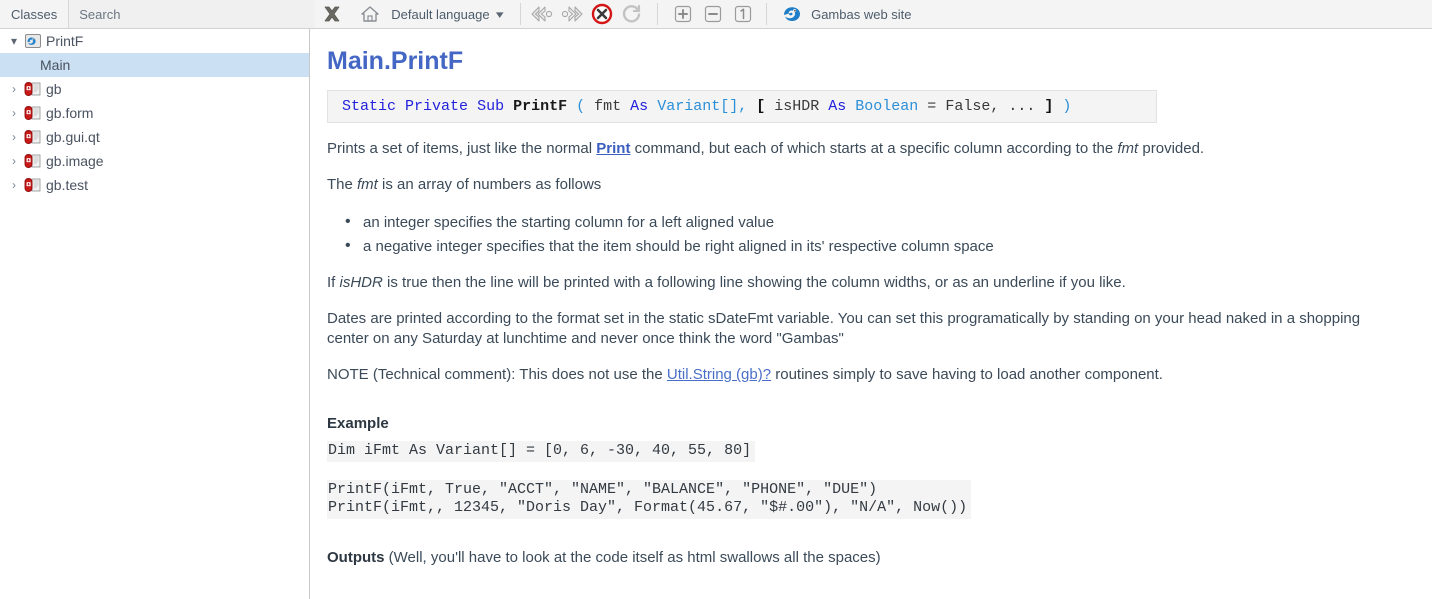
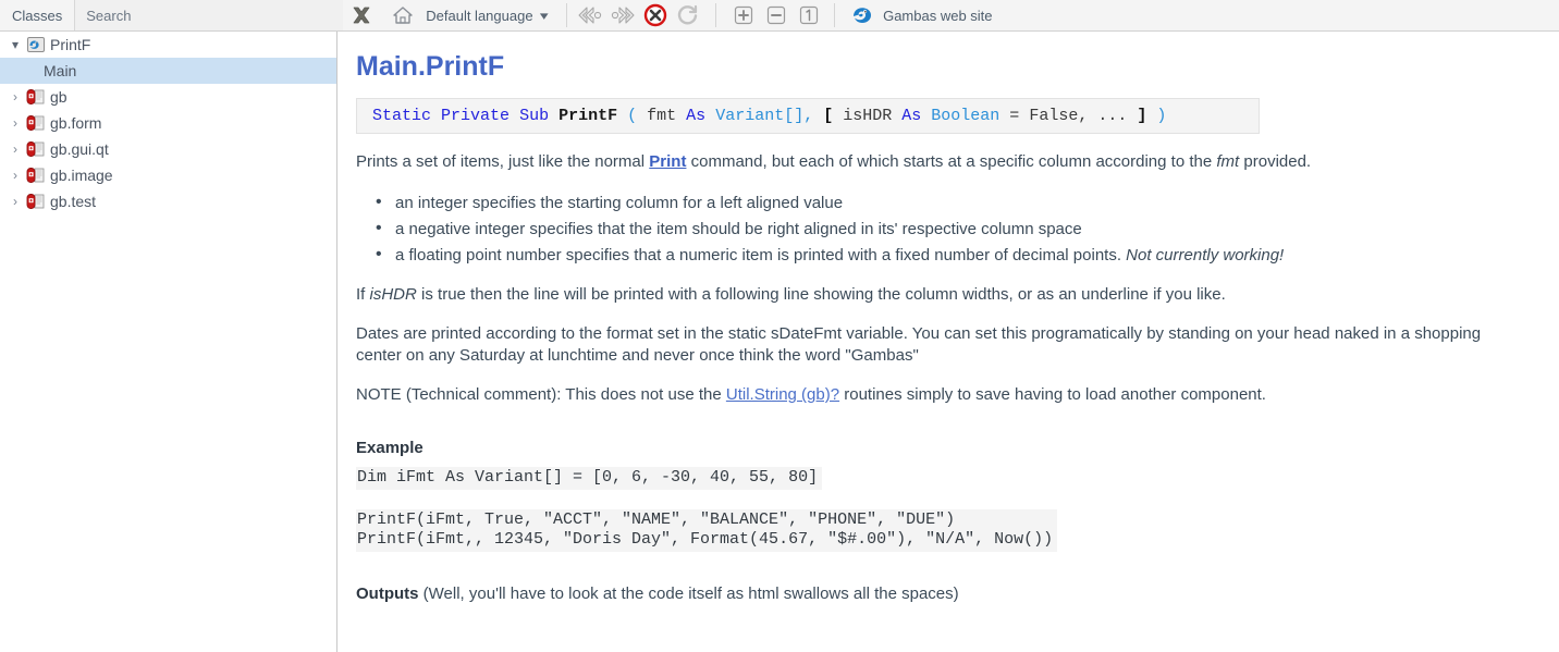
  Classes
  Search
  Default language
  ▾
  Gambas web site
  ▾
  PrintF
  Main
  ›
  gb
  ›
  gb.form
  ›
  gb.gui.qt
  ›
  gb.image
  ›
  gb.test
  Main.PrintF
  Static Private Sub PrintF ( fmt As Variant[], [ isHDR As Boolean = False, ... ] )
  Prints a set of items, just like the normal Print command, but each of which starts at a specific column according to the fmt provided.
- The fmt is an array of numbers as follows
  an integer specifies the starting column for a left aligned value
  a negative integer specifies that the item should be right aligned in its' respective column space
+ a floating point number specifies that a numeric item is printed with a fixed number of decimal points. Not currently working!
  If isHDR is true then the line will be printed with a following line showing the column widths, or as an underline if you like.
  Dates are printed according to the format set in the static sDateFmt variable. You can set this programatically by standing on your head naked in a shopping center on any Saturday at lunchtime and never once think the word "Gambas"
  NOTE (Technical comment): This does not use the Util.String (gb)? routines simply to save having to load another component.
  Example
  Dim iFmt As Variant[] = [0, 6, -30, 40, 55, 80]
  PrintF(iFmt, True, "ACCT", "NAME", "BALANCE", "PHONE", "DUE")
  PrintF(iFmt,, 12345, "Doris Day", Format(45.67, "$#.00"), "N/A", Now())
  Outputs (Well, you'll have to look at the code itself as html swallows all the spaces)
